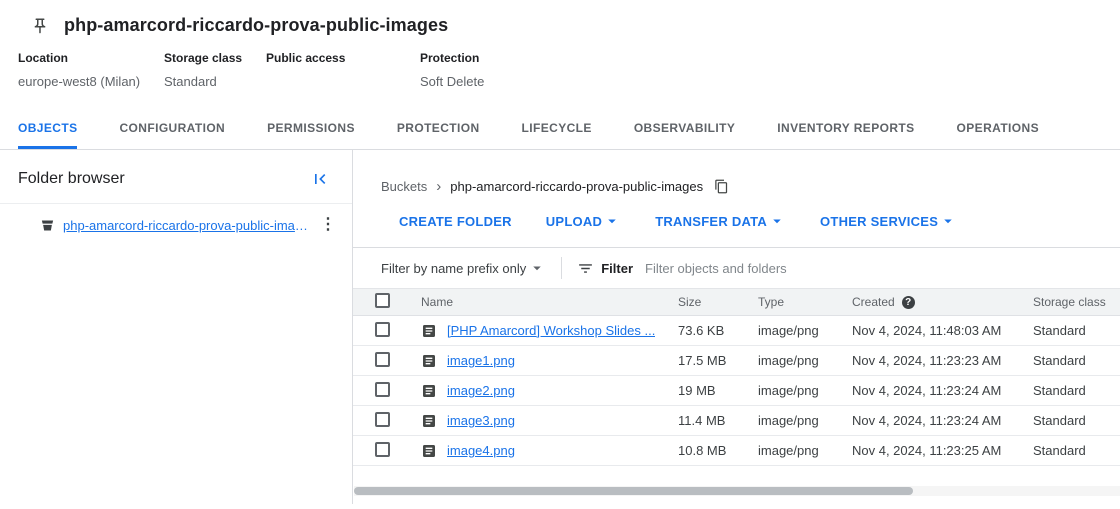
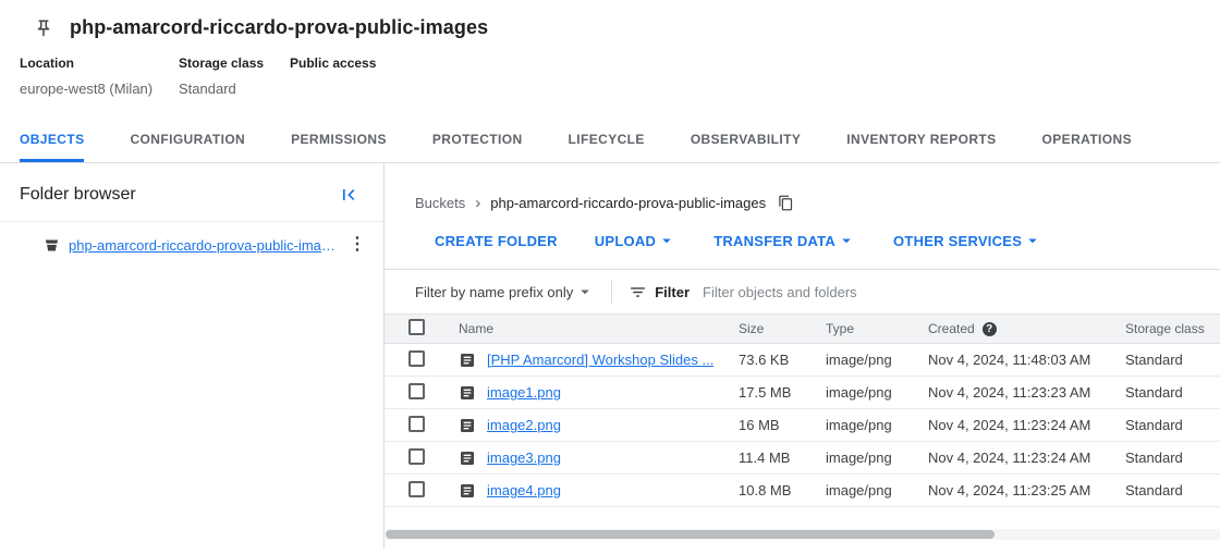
  php-amarcord-riccardo-prova-public-images
  Location
  europe-west8 (Milan)
  Storage class
  Standard
  Public access
- Protection
- Soft Delete
  OBJECTS
  CONFIGURATION
  PERMISSIONS
  PROTECTION
  LIFECYCLE
  OBSERVABILITY
  INVENTORY REPORTS
  OPERATIONS
  Folder browser
  php-amarcord-riccardo-prova-public-image
  Buckets
  php-amarcord-riccardo-prova-public-images
  CREATE FOLDER
  UPLOAD
  TRANSFER DATA
  OTHER SERVICES
  Filter by name prefix only
  Filter
  Filter objects and folders
  Name
  Size
  Type
  Created
  Storage class
  [PHP Amarcord] Workshop Slides ...
  73.6 KB
  image/png
  Nov 4, 2024, 11:48:03 AM
  Standard
  image1.png
  17.5 MB
  image/png
  Nov 4, 2024, 11:23:23 AM
  Standard
  image2.png
- 19 MB
+ 16 MB
  image/png
  Nov 4, 2024, 11:23:24 AM
  Standard
  image3.png
  11.4 MB
  image/png
  Nov 4, 2024, 11:23:24 AM
  Standard
  image4.png
  10.8 MB
  image/png
  Nov 4, 2024, 11:23:25 AM
  Standard
